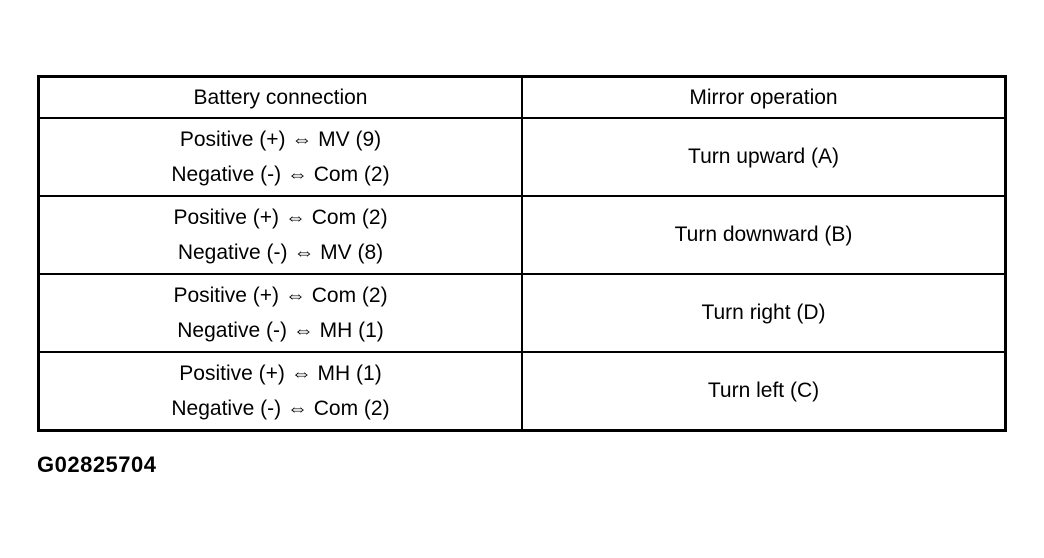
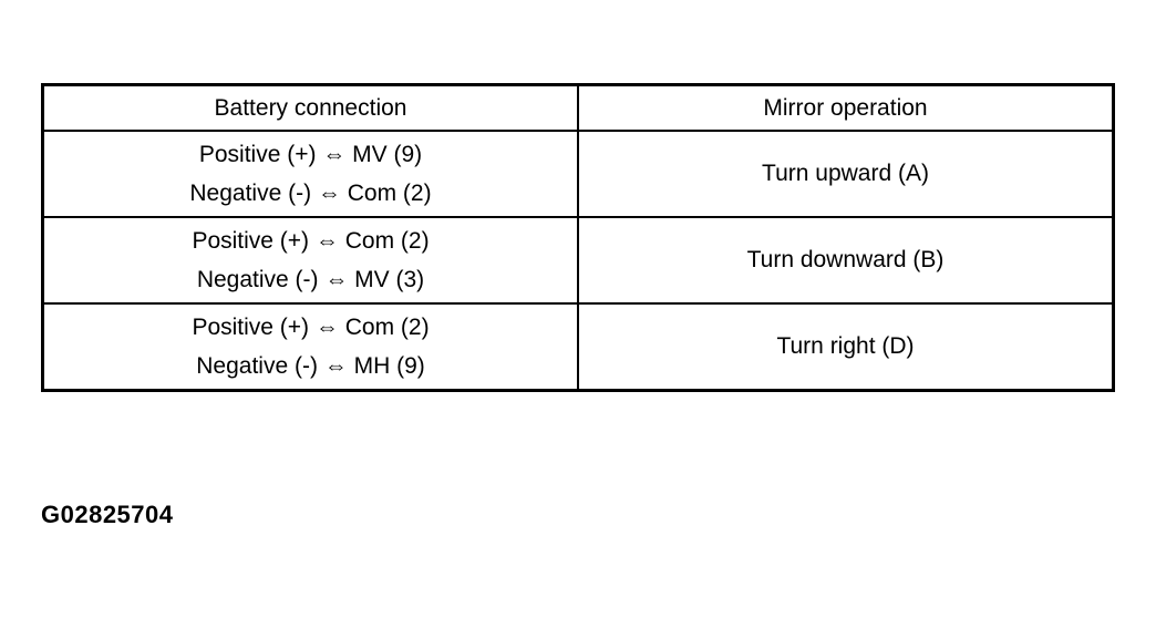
  Battery connection	Mirror operation
  Positive (+) ⇔ MV (9) Negative (-) ⇔ Com (2)	Turn upward (A)
- Positive (+) ⇔ Com (2) Negative (-) ⇔ MV (8)	Turn downward (B)
+ Positive (+) ⇔ Com (2) Negative (-) ⇔ MV (3)	Turn downward (B)
- Positive (+) ⇔ Com (2) Negative (-) ⇔ MH (1)	Turn right (D)
+ Positive (+) ⇔ Com (2) Negative (-) ⇔ MH (9)	Turn right (D)
- Positive (+) ⇔ MH (1) Negative (-) ⇔ Com (2)	Turn left (C)
  G02825704
